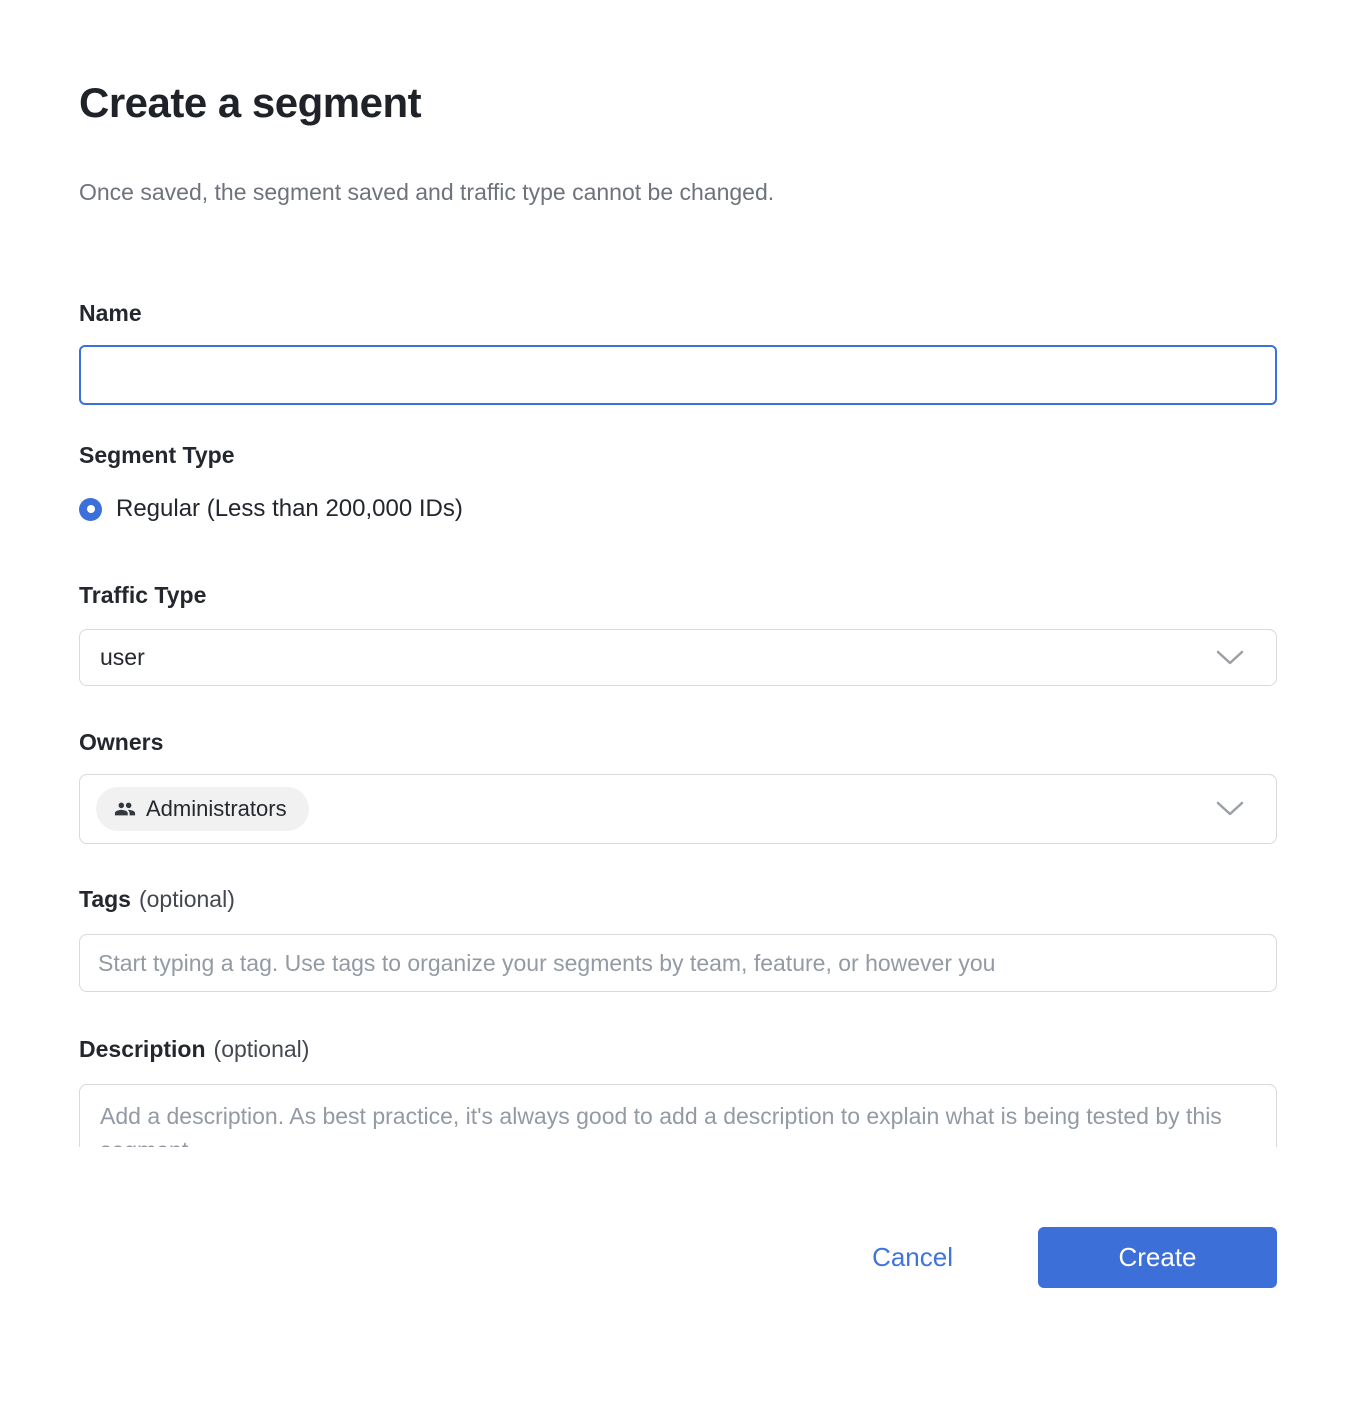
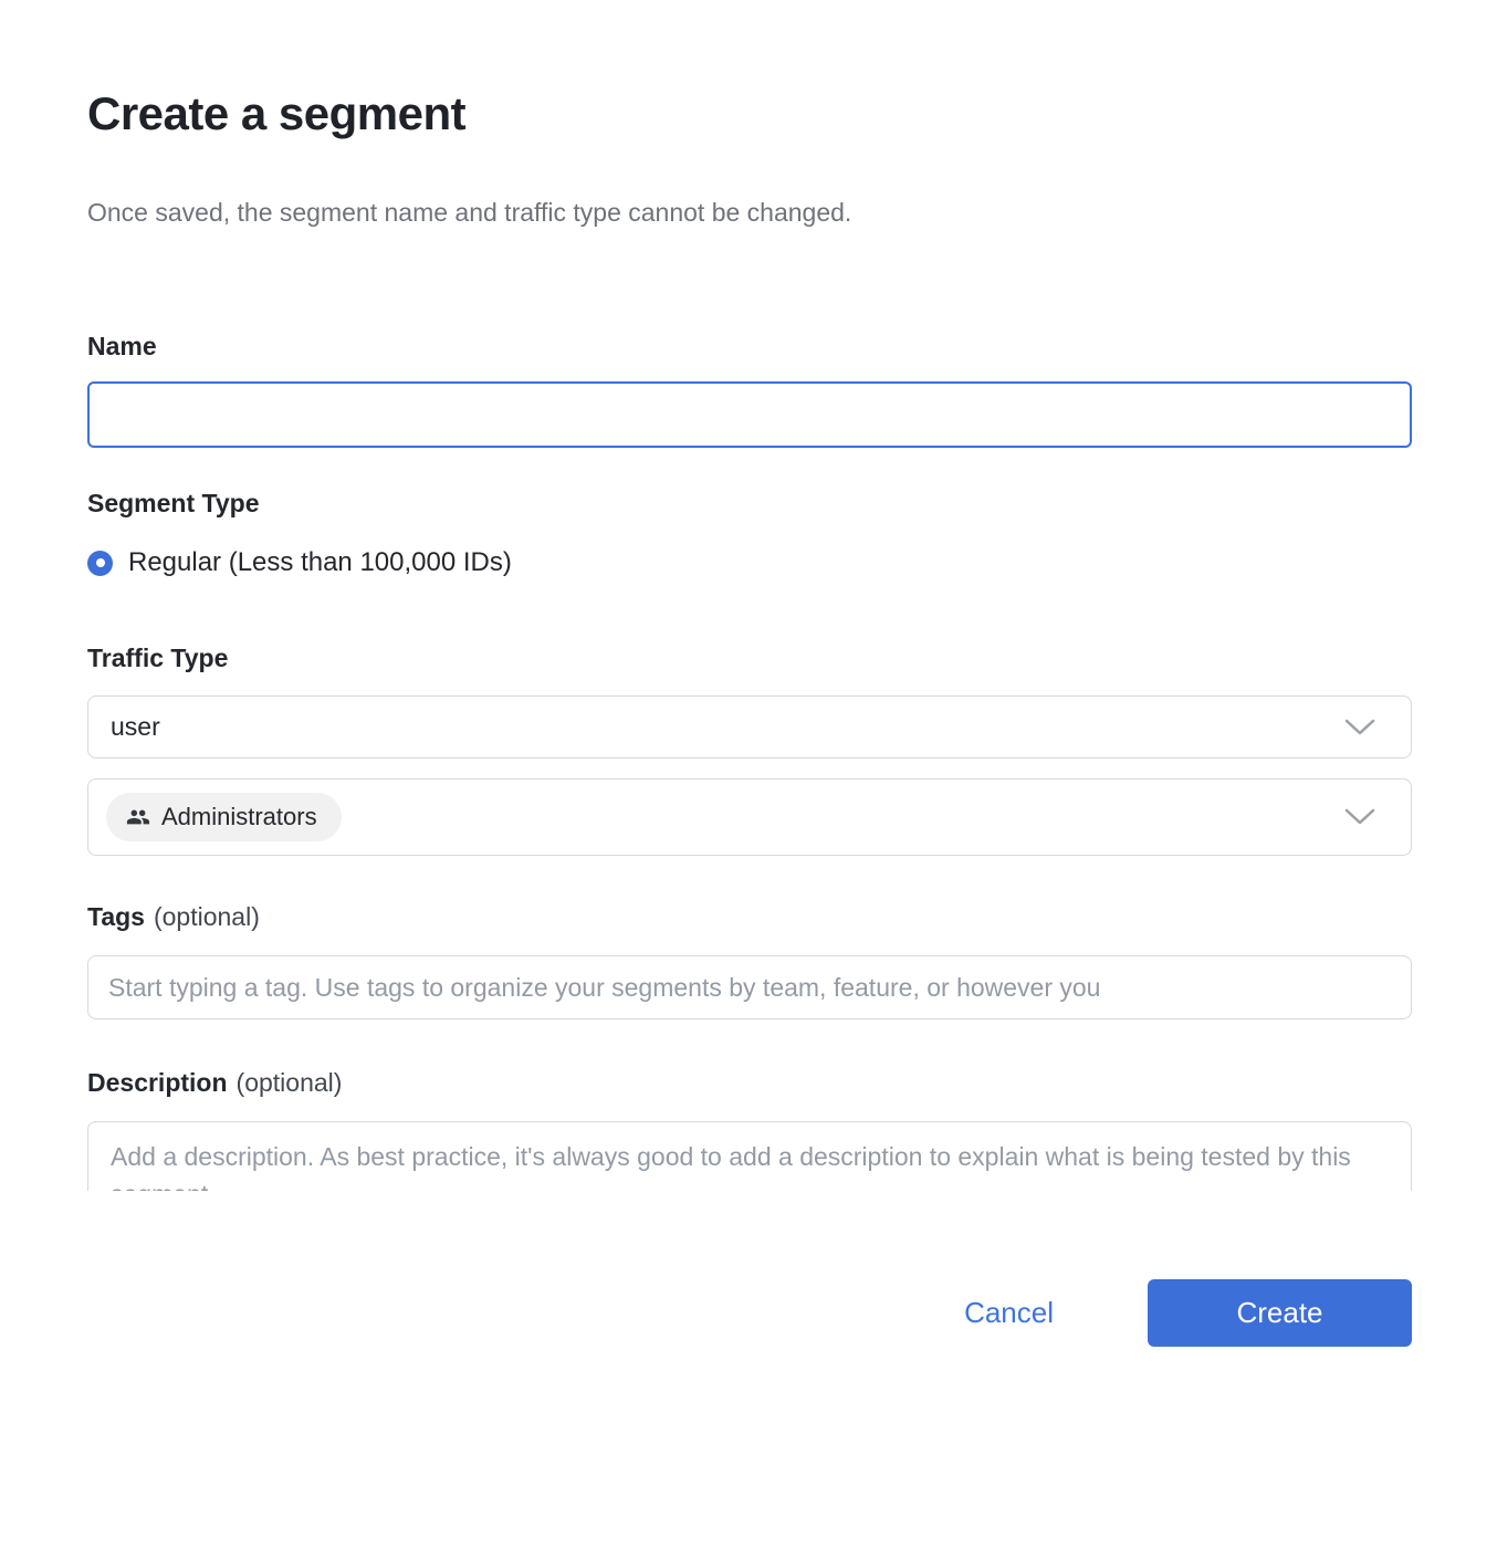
  Create a segment
- Once saved, the segment saved and traffic type cannot be changed.
+ Once saved, the segment name and traffic type cannot be changed.
  Name
  Segment Type
- Regular (Less than 200,000 IDs)
+ Regular (Less than 100,000 IDs)
  Traffic Type
  user
- Owners
  Administrators
  Tags (optional)
  Start typing a tag. Use tags to organize your segments by team, feature, or however you
  Description (optional)
  Cancel
  Create
